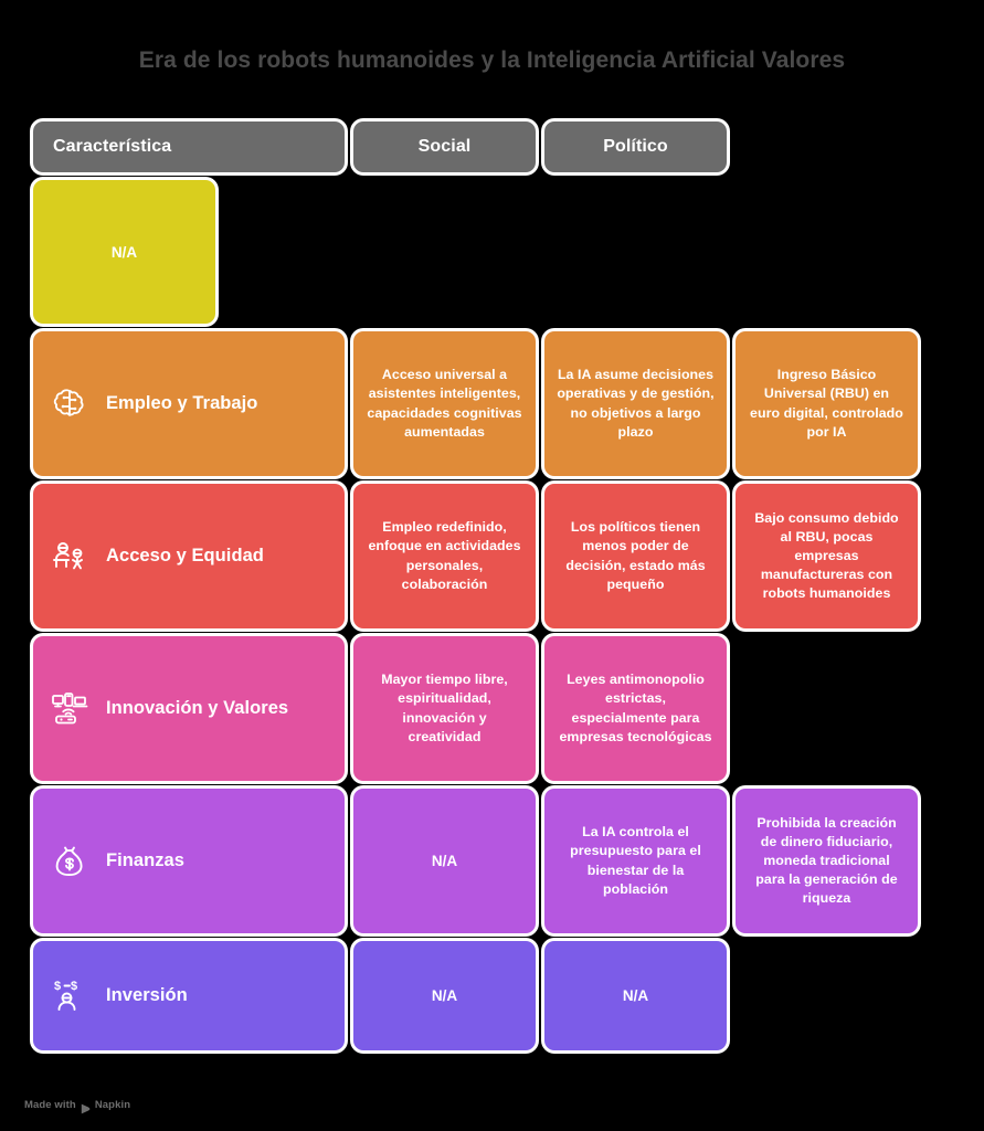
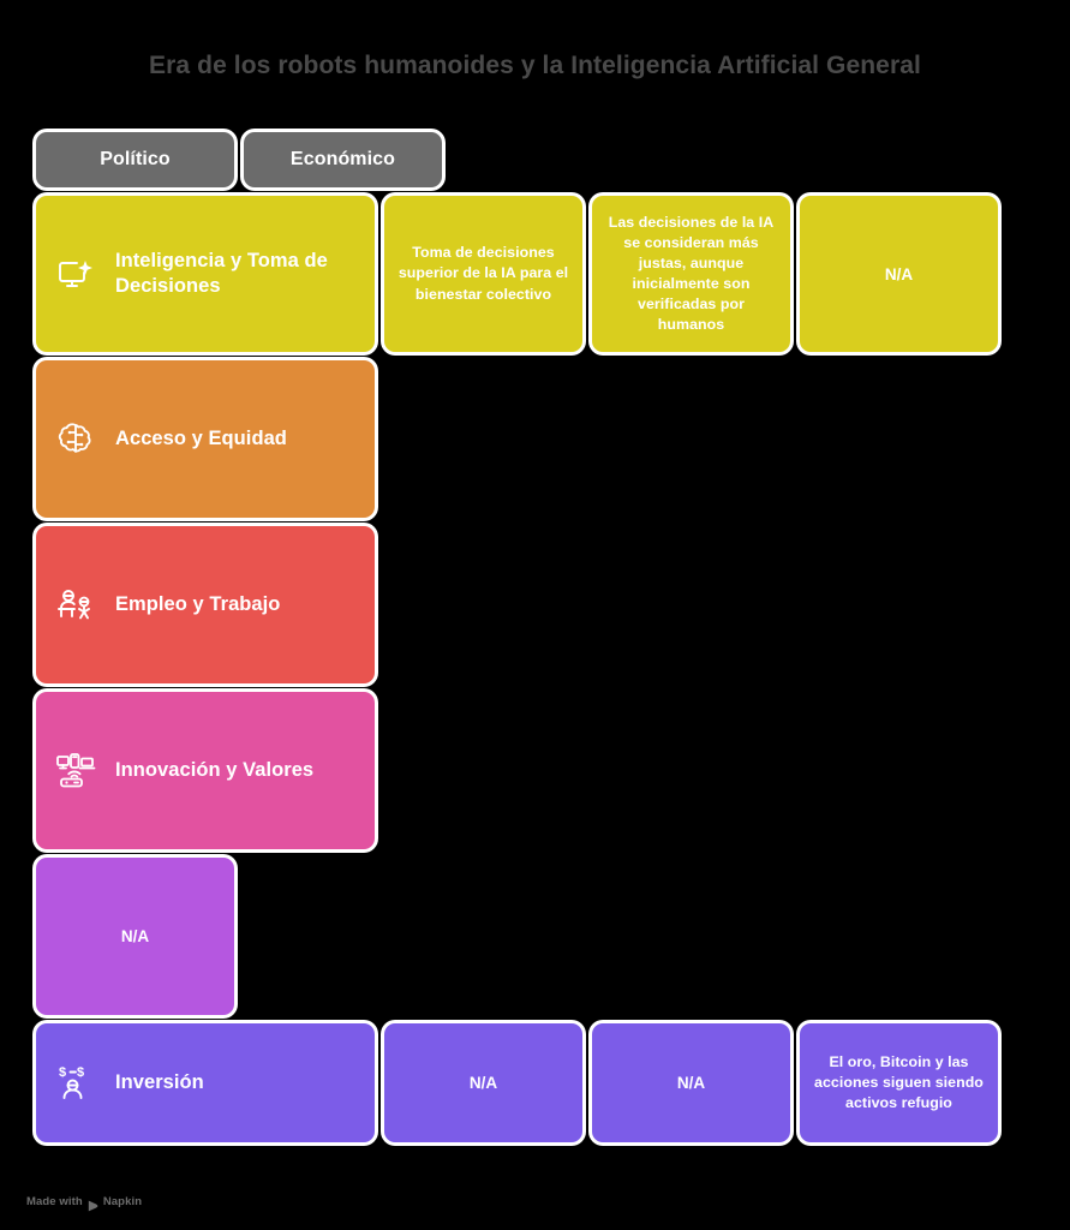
- Era de los robots humanoides y la Inteligencia Artificial Valores
+ Era de los robots humanoides y la Inteligencia Artificial General
- Característica
- Social
  Político
+ Económico
+ Inteligencia y Toma de Decisiones
+ Toma de decisiones superior de la IA para el bienestar colectivo
+ Las decisiones de la IA se consideran más justas, aunque inicialmente son verificadas por humanos
  N/A
- Empleo y Trabajo
+ Acceso y Equidad
- Acceso universal a asistentes inteligentes, capacidades cognitivas aumentadas
- La IA asume decisiones operativas y de gestión, no objetivos a largo plazo
- Ingreso Básico Universal (RBU) en euro digital, controlado por IA
- Acceso y Equidad
+ Empleo y Trabajo
- Empleo redefinido, enfoque en actividades personales, colaboración
- Los políticos tienen menos poder de decisión, estado más pequeño
- Bajo consumo debido al RBU, pocas empresas manufactureras con robots humanoides
  Innovación y Valores
- Mayor tiempo libre, espiritualidad, innovación y creatividad
- Leyes antimonopolio estrictas, especialmente para empresas tecnológicas
- Finanzas
  N/A
- La IA controla el presupuesto para el bienestar de la población
- Prohibida la creación de dinero fiduciario, moneda tradicional para la generación de riqueza
  $
  $
  Inversión
  N/A
  N/A
+ El oro, Bitcoin y las acciones siguen siendo activos refugio
  Made with
  Napkin
